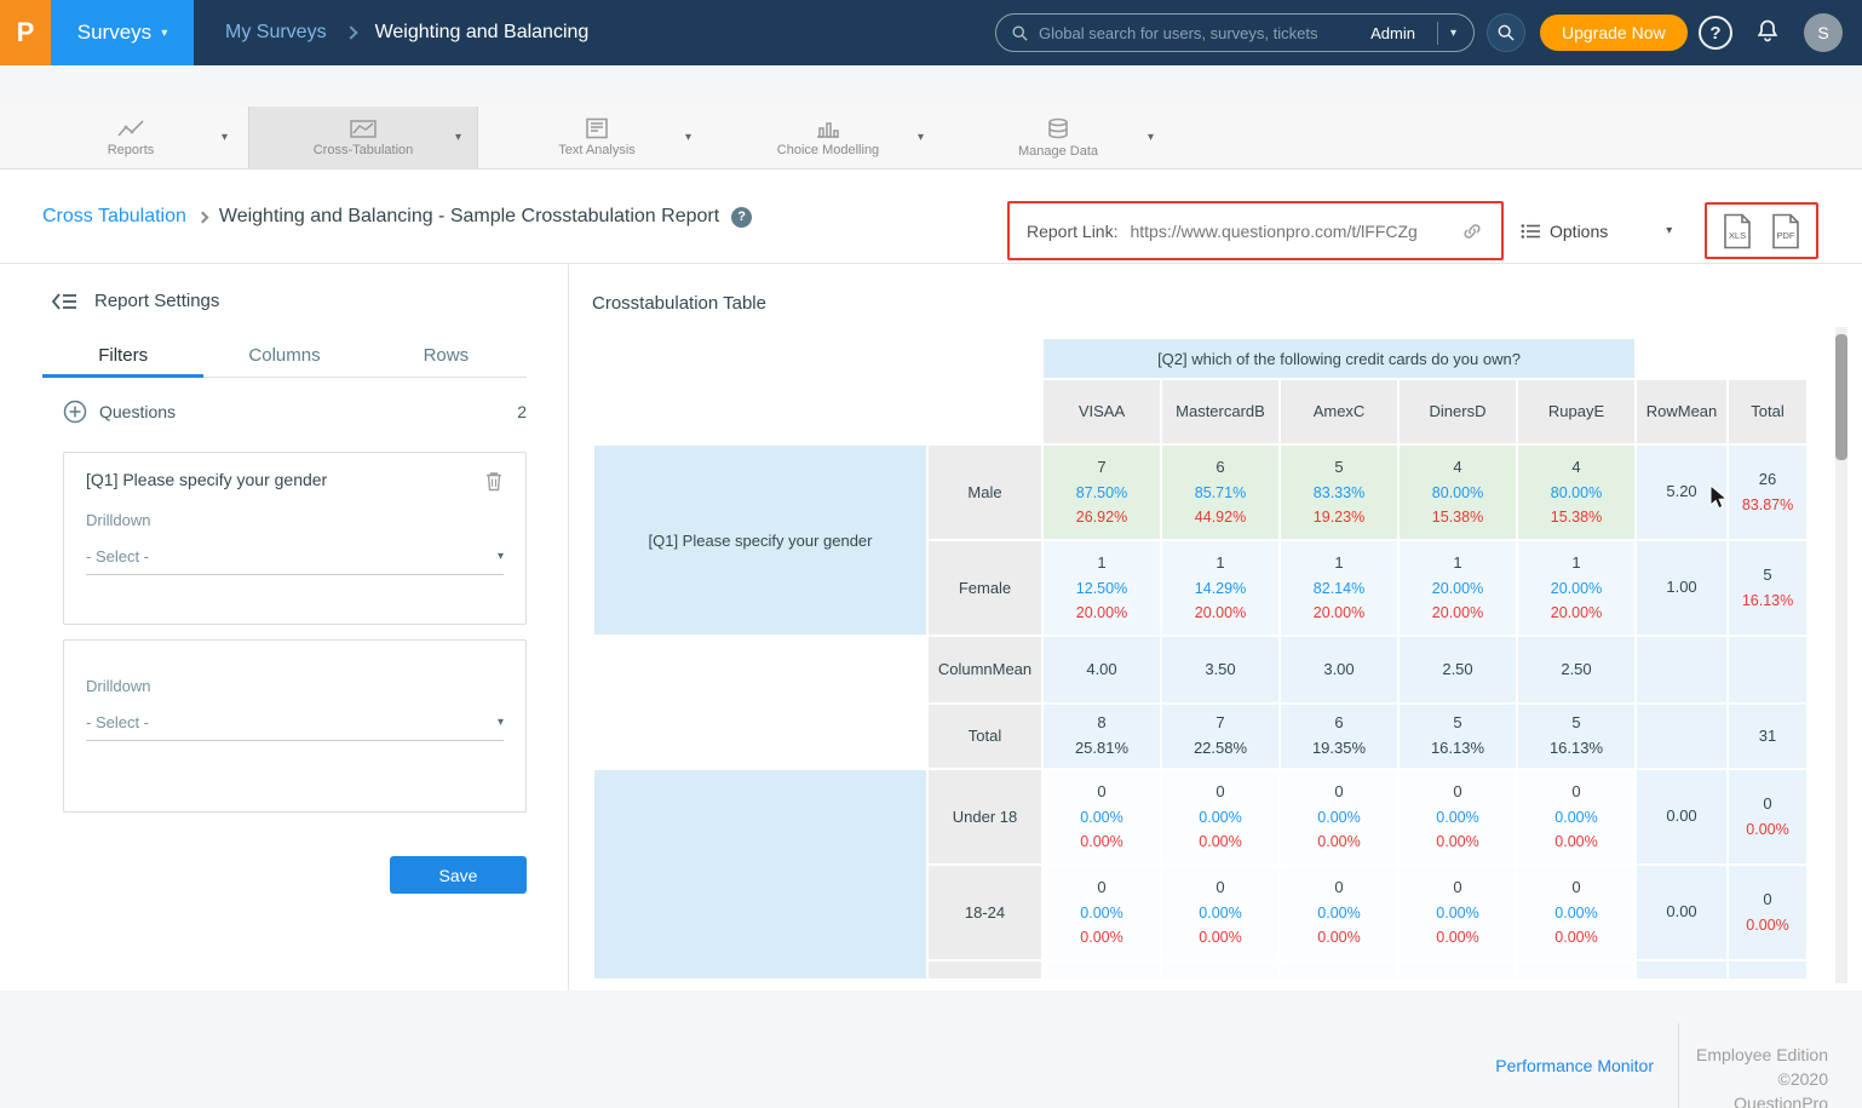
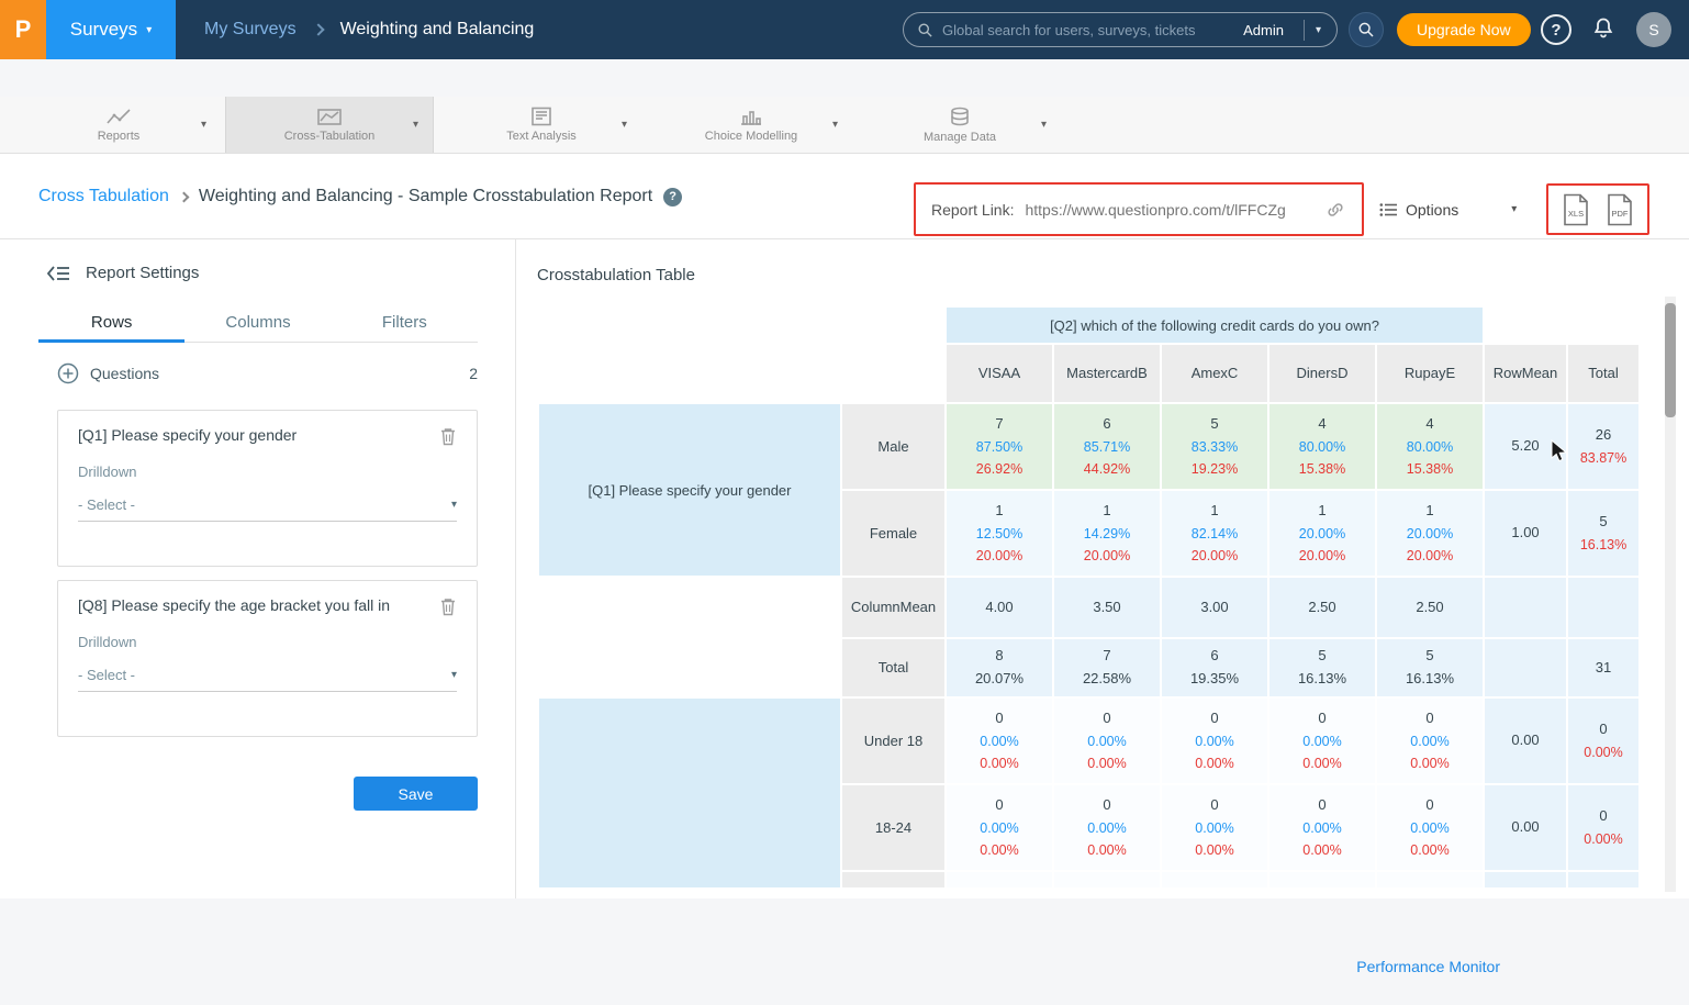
  P
  Surveys
  ▾
  My Surveys
  Weighting and Balancing
  Global search for users, surveys, tickets
  Admin
  ▾
  Upgrade Now
  ?
  S
  Reports
  ▾
  Cross-Tabulation
  ▾
  Text Analysis
  ▾
  Choice Modelling
  ▾
  Manage Data
  ▾
  Cross Tabulation
  Weighting and Balancing - Sample Crosstabulation Report
  ?
  Report Link:
  https://www.questionpro.com/t/lFFCZg
  Options
  ▾
  XLS
  PDF
  Report Settings
- Filters
+ Rows
  Columns
- Rows
+ Filters
  Questions
  2
  [Q1] Please specify your gender
  Drilldown
  - Select -
  ▾
+ [Q8] Please specify the age bracket you fall in
  Drilldown
  - Select -
  ▾
  Save
  Crosstabulation Table
  	[Q2] which of the following credit cards do you own?
  	VISAA	MastercardB	AmexC	DinersD	RupayE	RowMean	Total
  [Q1] Please specify your gender	Male	787.50%26.92%	685.71%44.92%	583.33%19.23%	480.00%15.38%	480.00%15.38%	5.20	2683.87%
  Female	112.50%20.00%	114.29%20.00%	182.14%20.00%	120.00%20.00%	120.00%20.00%	1.00	516.13%
  	ColumnMean	4.00	3.50	3.00	2.50	2.50
- 	Total	825.81%	722.58%	619.35%	516.13%	516.13%		31
+ 	Total	820.07%	722.58%	619.35%	516.13%	516.13%		31
  	Under 18	00.00%0.00%	00.00%0.00%	00.00%0.00%	00.00%0.00%	00.00%0.00%	0.00	00.00%
  18-24	00.00%0.00%	00.00%0.00%	00.00%0.00%	00.00%0.00%	00.00%0.00%	0.00	00.00%
  Performance Monitor
- Employee Edition
- ©2020 QuestionPro
